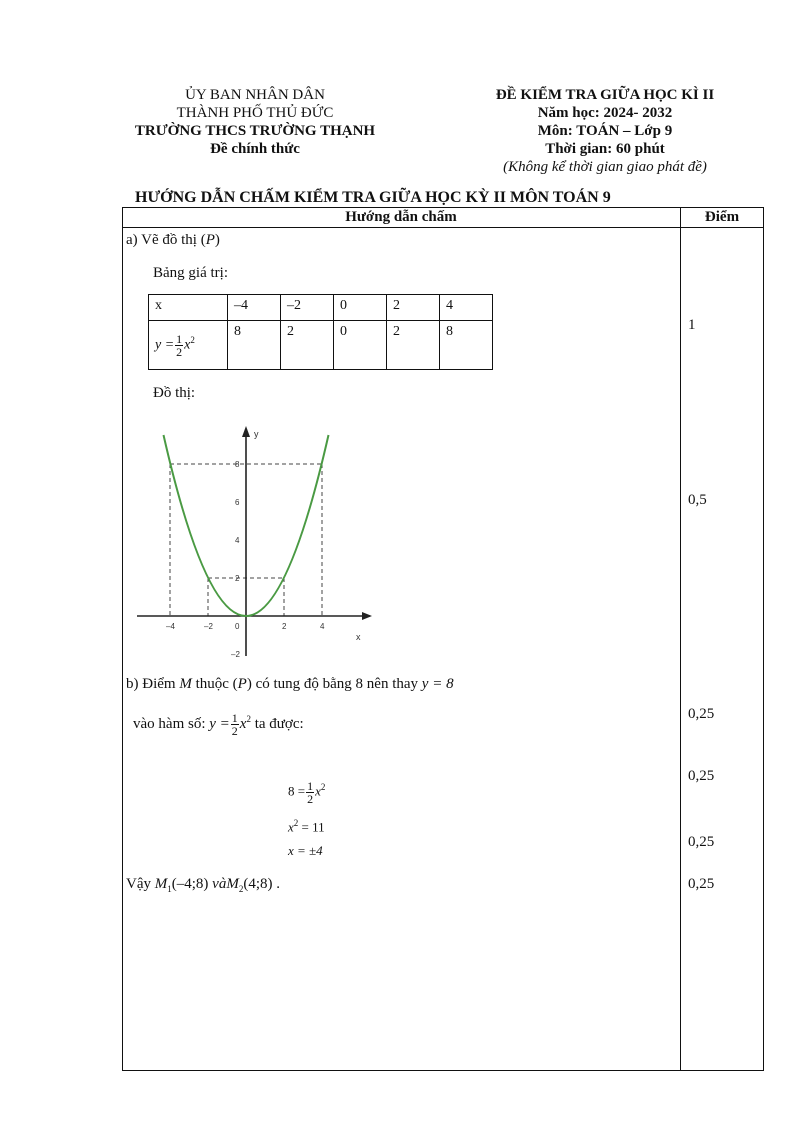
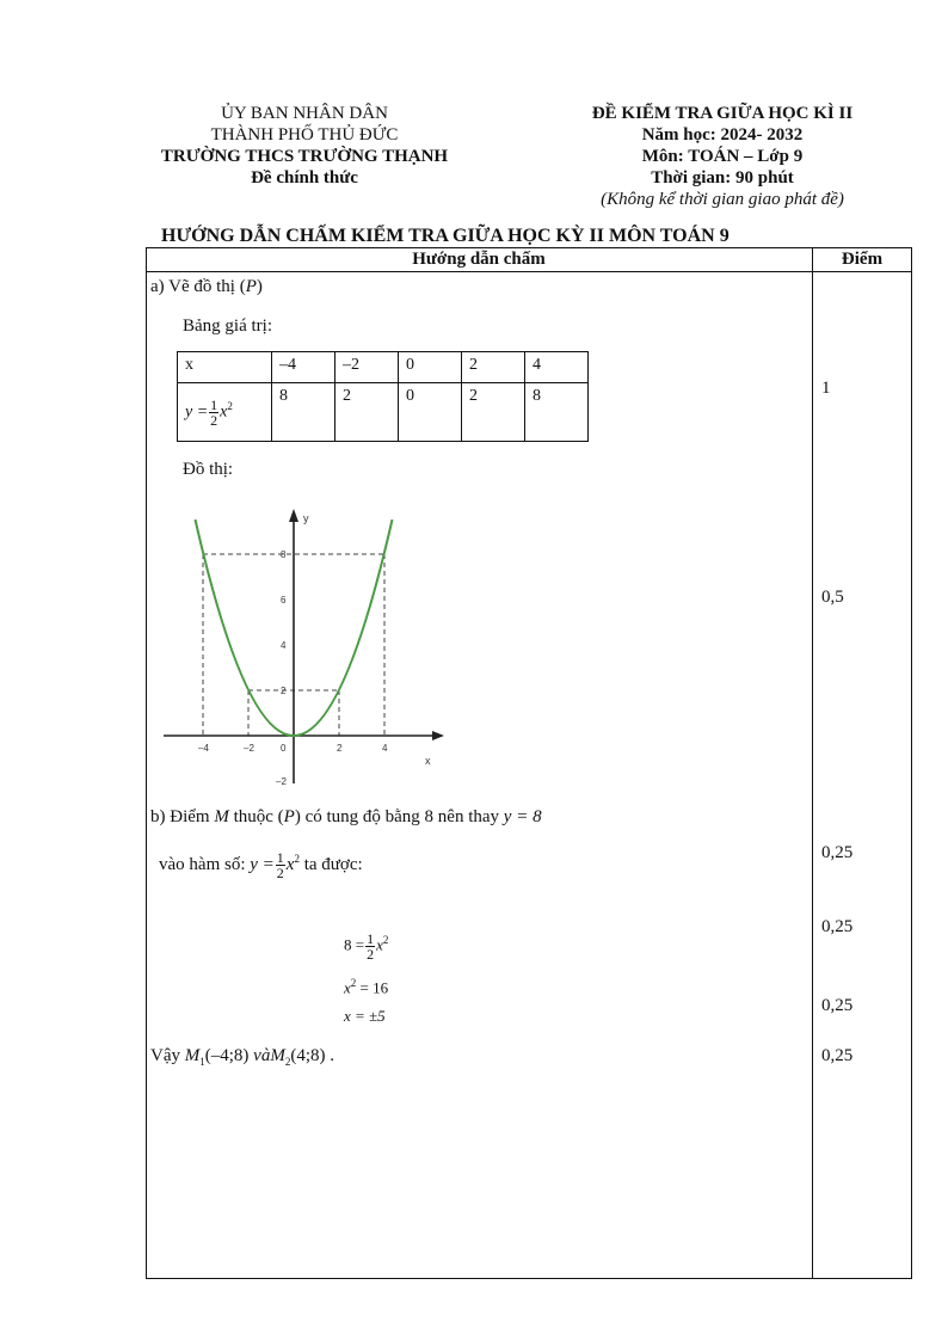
  ỦY BAN NHÂN DÂN
  THÀNH PHỐ THỦ ĐỨC
  TRƯỜNG THCS TRƯỜNG THẠNH
  Đề chính thức
  ĐỀ KIỂM TRA GIỮA HỌC KÌ II
  Năm học: 2024- 2032
  Môn: TOÁN – Lớp 9
- Thời gian: 60 phút
+ Thời gian: 90 phút
  (Không kể thời gian giao phát đề)
  HƯỚNG DẪN CHẤM KIỂM TRA GIỮA HỌC KỲ II MÔN TOÁN 9
  Hướng dẫn chấm
  Điểm
  a) Vẽ đồ thị (P)
  Bảng giá trị:
  x	–4	–2	0	2	4
  y = 12 x2	8	2	0	2	8
  Đồ thị:
  –4
  –2
  0
  2
  4
  8
  6
  4
  2
  –2
  x
  y
  b) Điểm M thuộc (P) có tung độ bằng 8 nên thay y = 8
  vào hàm số: y =
  1
  2
  x2 ta được:
  8 =
  1
  2
  x2
- x2 = 11
+ x2 = 16
- x = ±4
+ x = ±5
  Vậy M1(–4;8) vàM2(4;8) .
  1
  0,5
  0,25
  0,25
  0,25
  0,25
